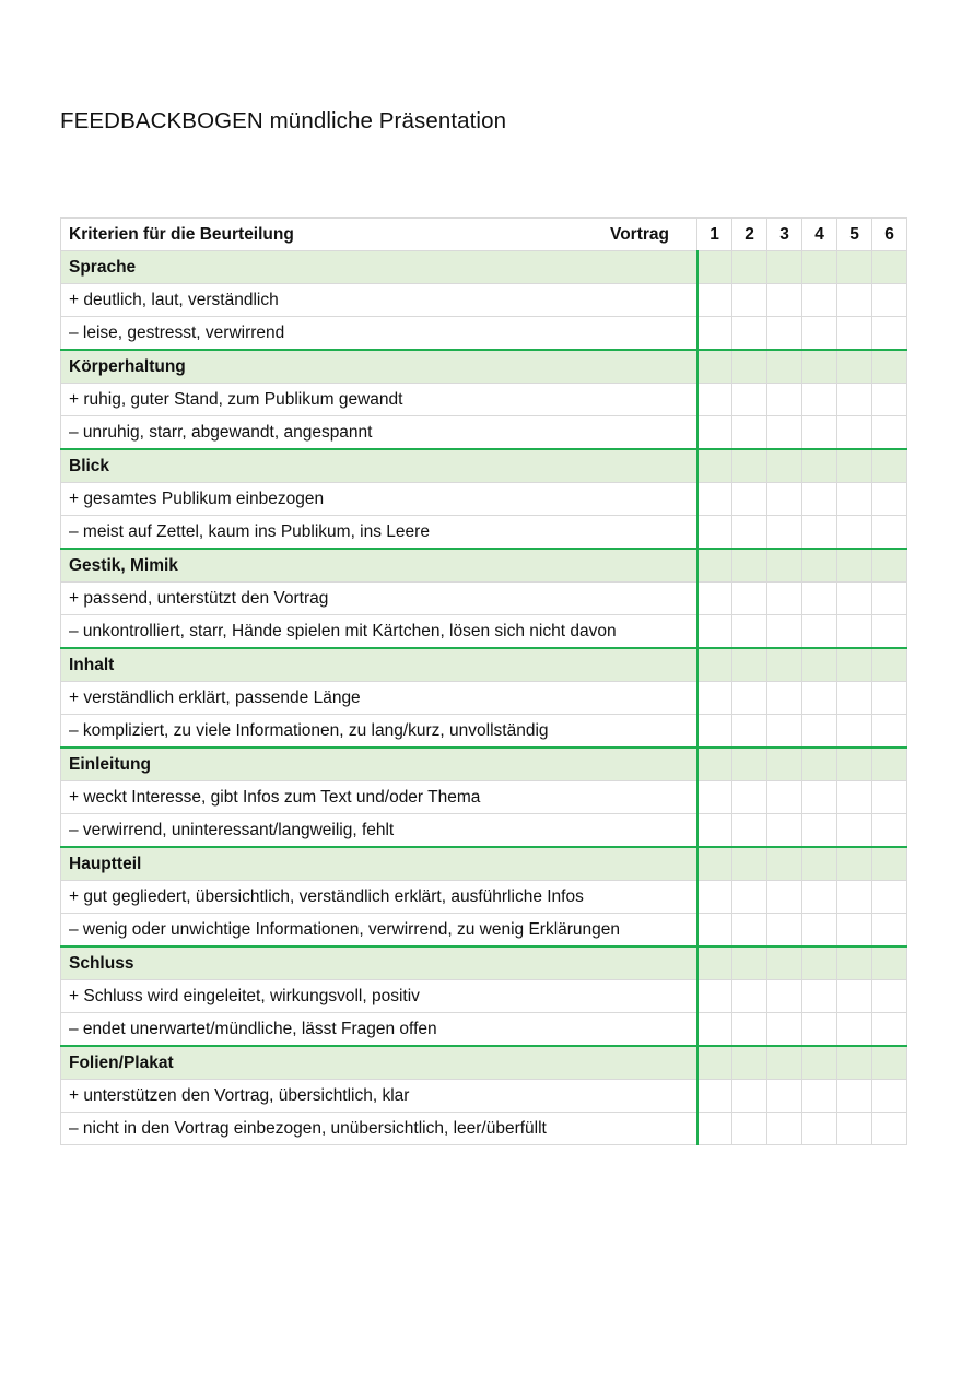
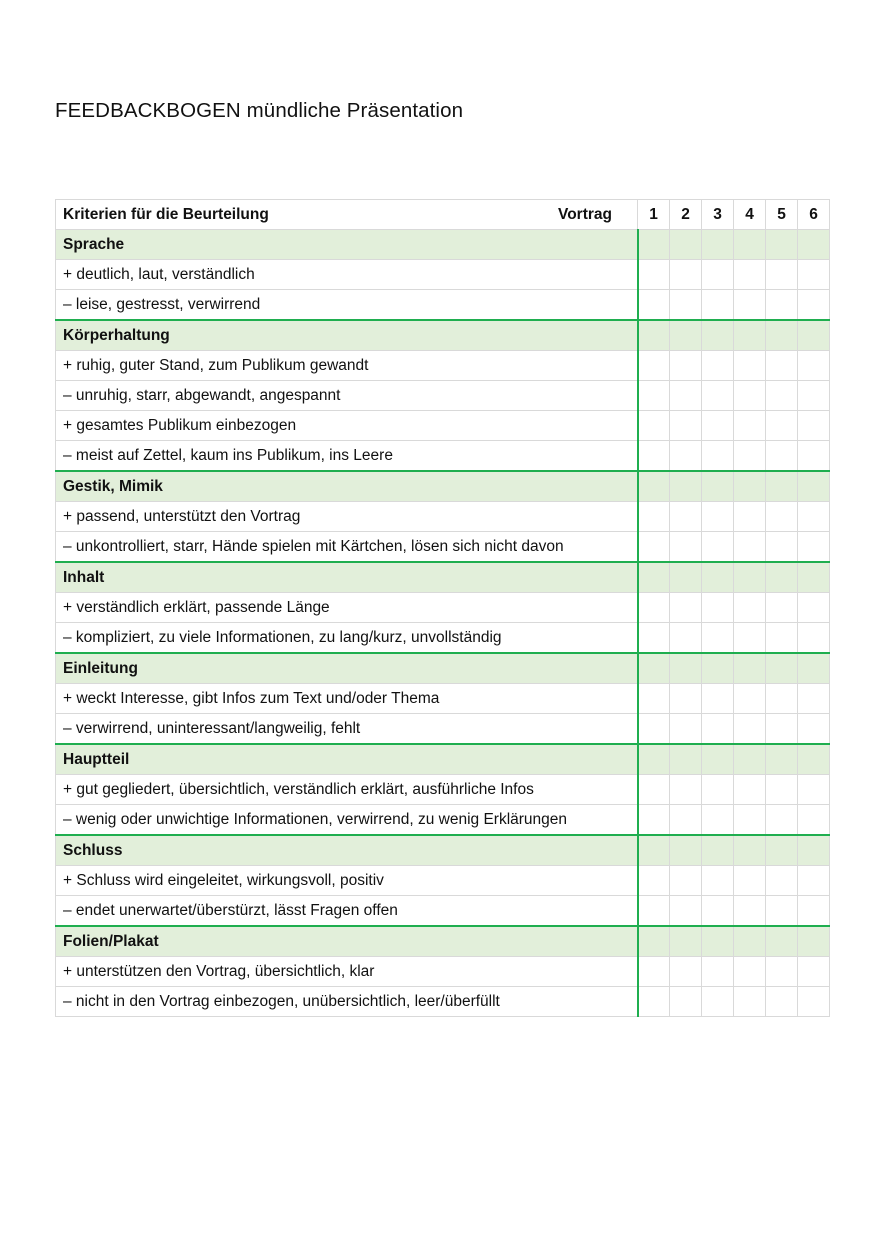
  FEEDBACKBOGEN mündliche Präsentation
  Kriterien für die Beurteilung Vortrag	1	2	3	4	5	6
  Sprache
  + deutlich, laut, verständlich
  – leise, gestresst, verwirrend
  Körperhaltung
  + ruhig, guter Stand, zum Publikum gewandt
  – unruhig, starr, abgewandt, angespannt
- Blick
  + gesamtes Publikum einbezogen
  – meist auf Zettel, kaum ins Publikum, ins Leere
  Gestik, Mimik
  + passend, unterstützt den Vortrag
  – unkontrolliert, starr, Hände spielen mit Kärtchen, lösen sich nicht davon
  Inhalt
  + verständlich erklärt, passende Länge
  – kompliziert, zu viele Informationen, zu lang/kurz, unvollständig
  Einleitung
  + weckt Interesse, gibt Infos zum Text und/oder Thema
  – verwirrend, uninteressant/langweilig, fehlt
  Hauptteil
  + gut gegliedert, übersichtlich, verständlich erklärt, ausführliche Infos
  – wenig oder unwichtige Informationen, verwirrend, zu wenig Erklärungen
  Schluss
  + Schluss wird eingeleitet, wirkungsvoll, positiv
- – endet unerwartet/mündliche, lässt Fragen offen
+ – endet unerwartet/überstürzt, lässt Fragen offen
  Folien/Plakat
  + unterstützen den Vortrag, übersichtlich, klar
  – nicht in den Vortrag einbezogen, unübersichtlich, leer/überfüllt
